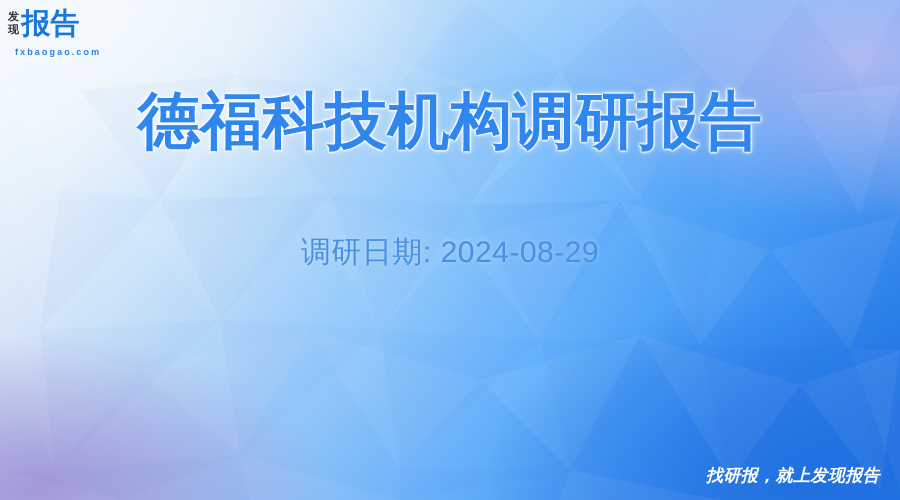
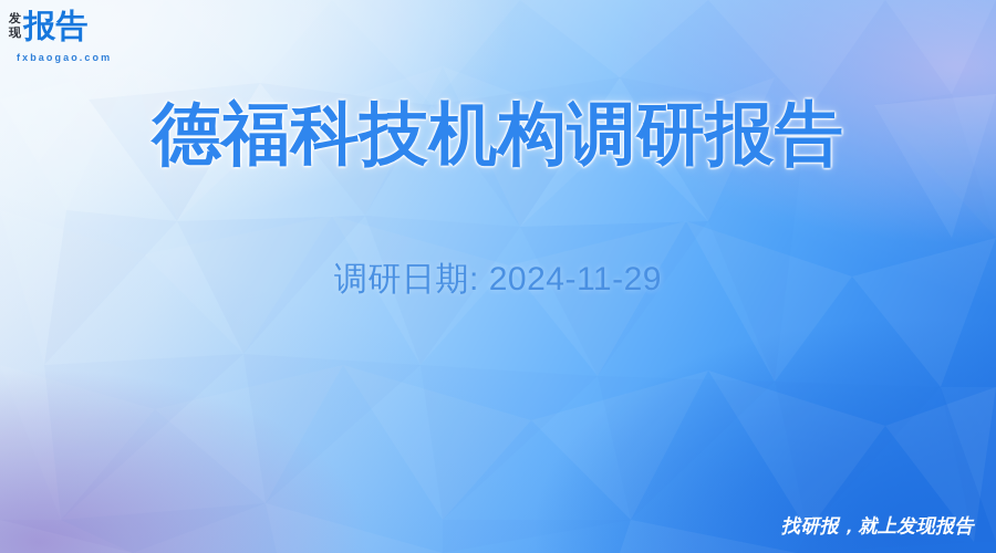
  发
  现
  报告
  fxbaogao.com
  德福科技机构调研报告
- 调研日期: 2024-08-29
+ 调研日期: 2024-11-29
  找研报，就上发现报告
